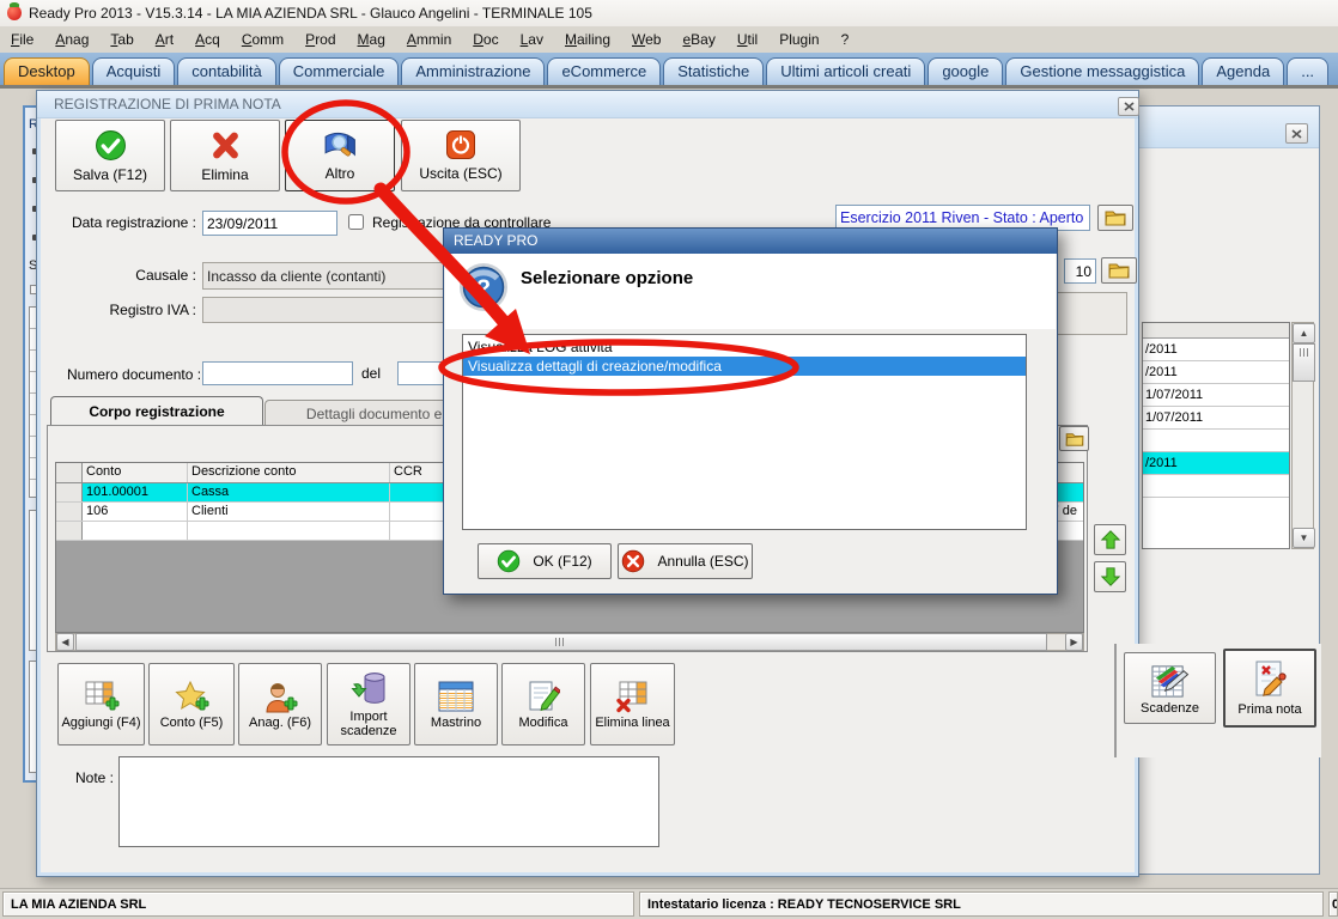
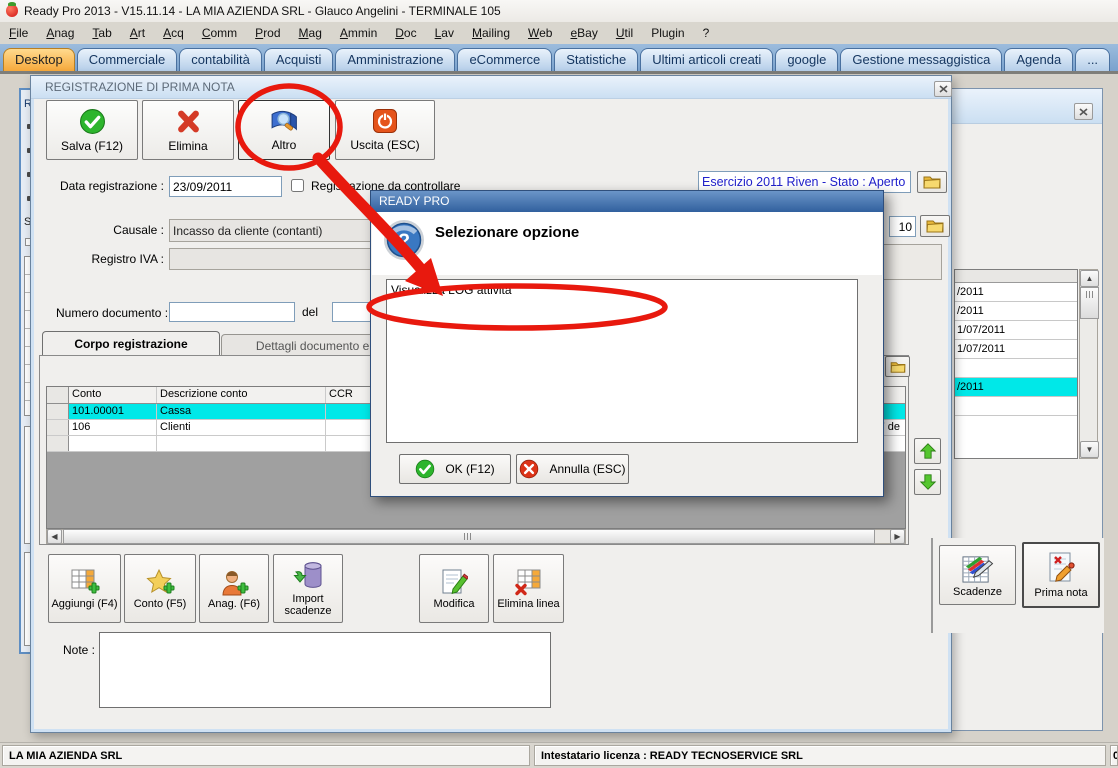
- Ready Pro 2013 - V15.3.14 - LA MIA AZIENDA SRL - Glauco Angelini - TERMINALE 105
+ Ready Pro 2013 - V15.11.14 - LA MIA AZIENDA SRL - Glauco Angelini - TERMINALE 105
  File
  Anag
  Tab
  Art
  Acq
  Comm
  Prod
  Mag
  Ammin
  Doc
  Lav
  Mailing
  Web
  eBay
  Util
  Plugin
  ?
  Desktop
- Acquisti
+ Commerciale
  contabilità
- Commerciale
+ Acquisti
  Amministrazione
  eCommerce
  Statistiche
  Ultimi articoli creati
  google
  Gestione messaggistica
  Agenda
  ...
  R
  S
  /2011
  /2011
  1/07/2011
  1/07/2011
  /2011
  ▲
  ▼
  REGISTRAZIONE DI PRIMA NOTA
  Salva (F12)
  Elimina
  Altro
  Uscita (ESC)
  Data registrazione :
  23/09/2011
  Regiazione da controllare
  Esercizio 2011 Riven - Stato : Aperto
  Causale :
  Incasso da cliente (contanti)
  Registro IVA :
  10
  Numero documento
  del
  Corpo registrazione
  Dettagli documento e
  Conto
  Descrizione conto
  CCR
  101.00001
  Cassa
  106
  Clienti
  ◀
  ▶
  Aggiungi (F4)
  Conto (F5)
  Anag. (F6)
  Import scadenze
- Mastrino
  Modifica
  Elimina linea
  Note :
  Scadenze
  Prima nota
  READY PRO
  Selezionare opzione
- Visualizza dettagli di creazione/modifica
  OK (F12)
  Annulla (ESC)
  LA MIA AZIENDA SRL
  Intestatario licenza : READY TECNOSERVICE SRL
  0
